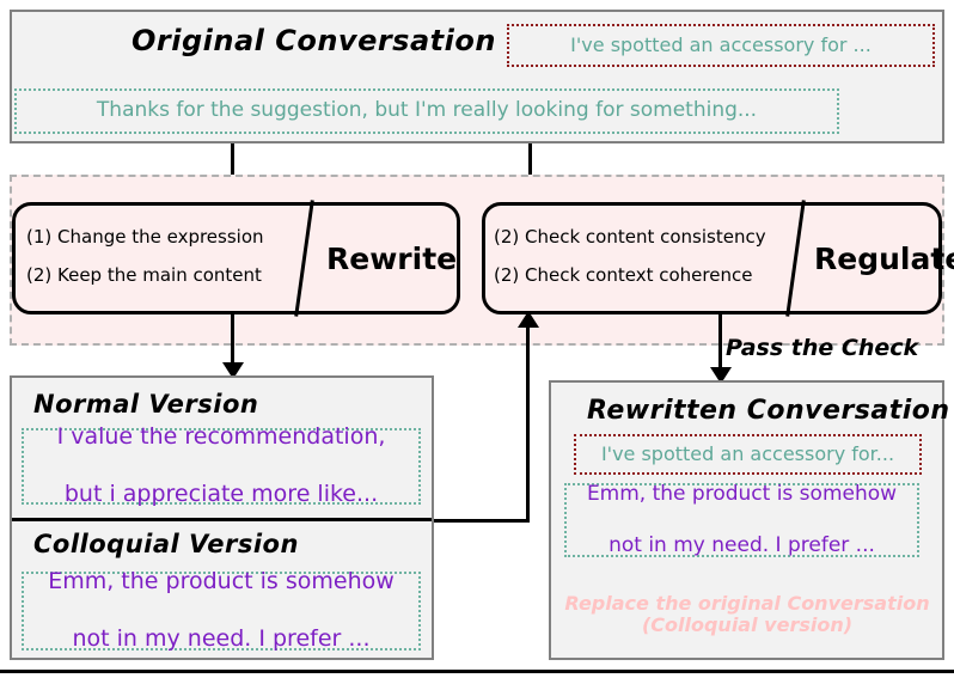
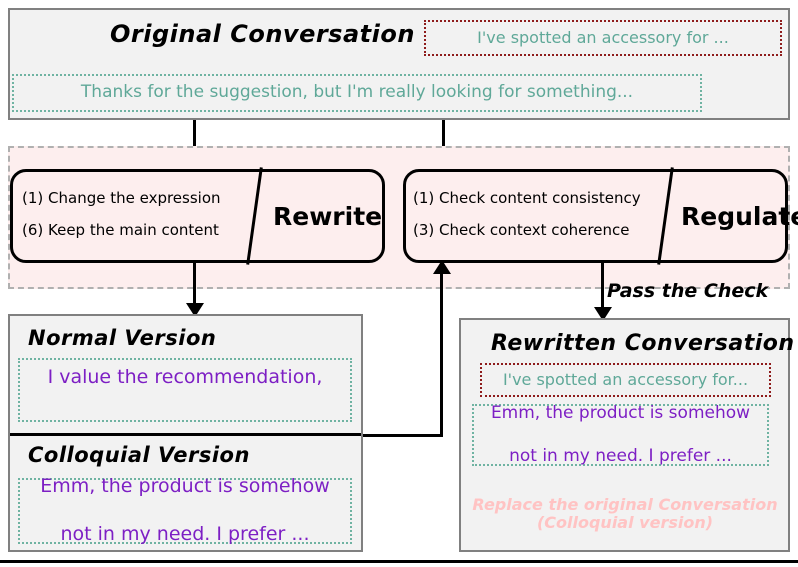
  Original Conversation
  I've spotted an accessory for ...
  Thanks for the suggestion, but I'm really looking for something...
  (1) Change the expression
- (2) Keep the main content
+ (6) Keep the main content
  Rewrite
- (2) Check content consistency
+ (1) Check content consistency
- (2) Check context coherence
+ (3) Check context coherence
  Regulat
  Pass the Check
  Normal Version
  I value the recommendation,
- but i appreciate more like...
  Colloquial Version
  Emm, the product is somehow
  not in my need. I prefer ...
  Rewritten Conversation
  I've spotted an accessory for...
  Emm, the product is somehow
  not in my need. I prefer ...
  Replace the original Conversation
  (Colloquial version)
